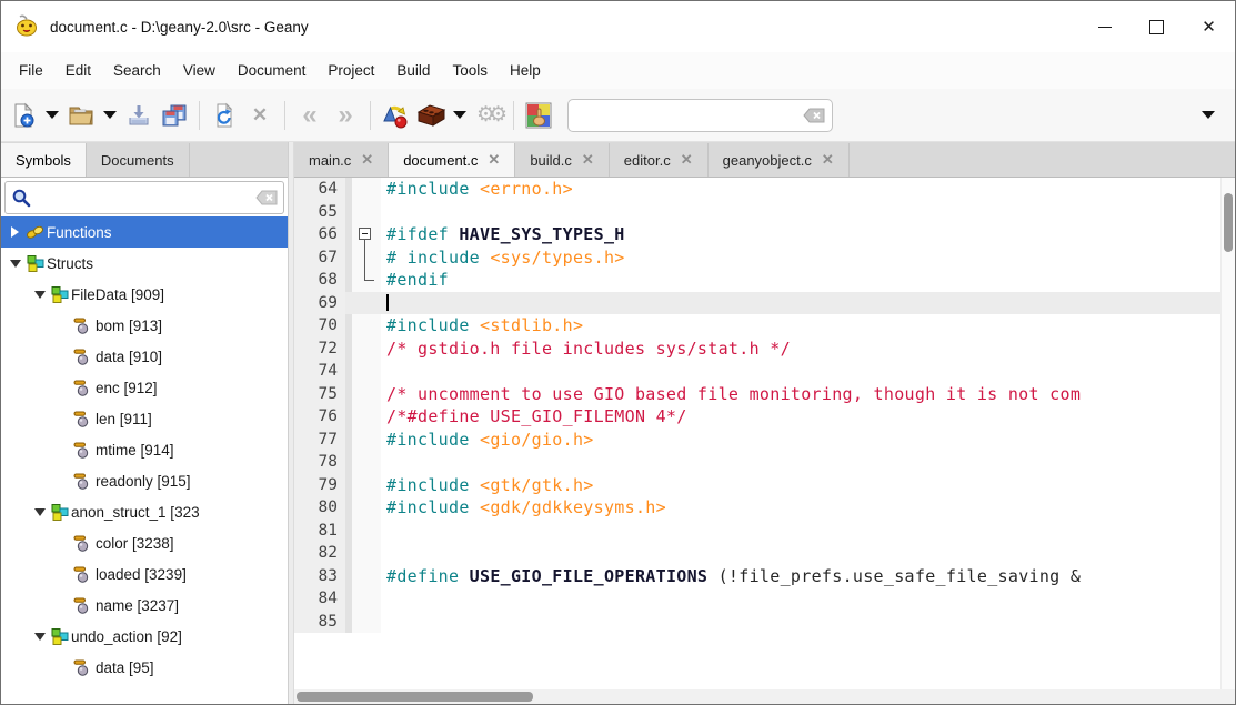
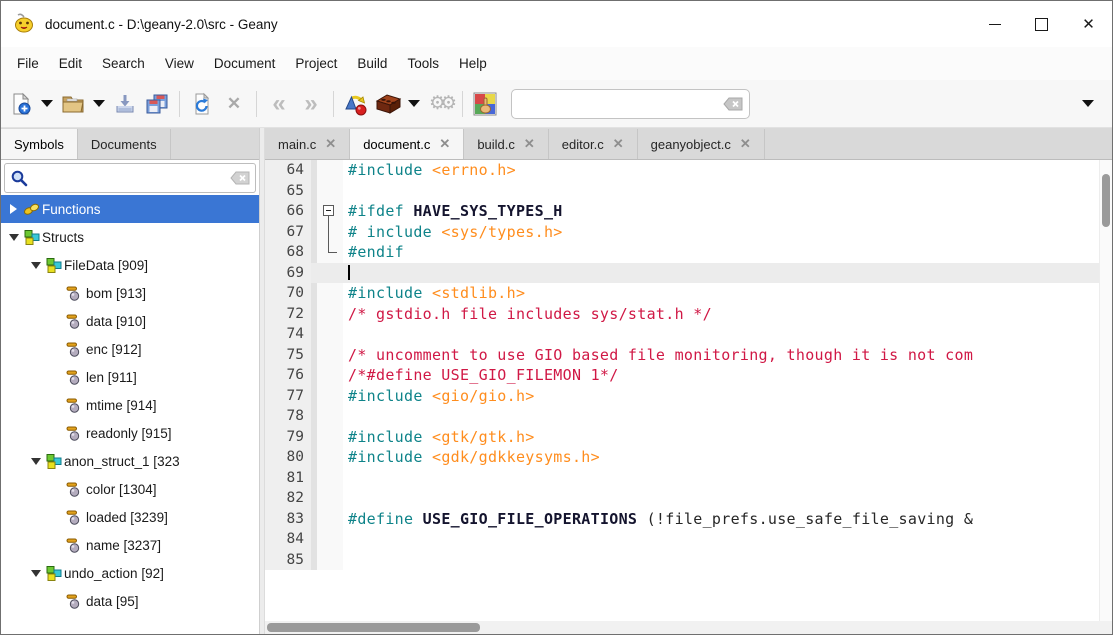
  document.c - D:\geany-2.0\src - Geany
  ✕
  File
  Edit
  Search
  View
  Document
  Project
  Build
  Tools
  Help
  ✕
  «
  »
  ⚙⚙
  Symbols
  Documents
  Functions
  Structs
  FileData [909]
  bom [913]
  data [910]
  enc [912]
  len [911]
  mtime [914]
  readonly [915]
  anon_struct_1 [323
- color [3238]
+ color [1304]
  loaded [3239]
  name [3237]
  undo_action [92]
  data [95]
  main.c
  ✕
  document.c
  ✕
  build.c
  ✕
  editor.c
  ✕
  geanyobject.c
  ✕
  64
  #include <errno.h>
  65
  66
  #ifdef HAVE_SYS_TYPES_H
  67
  # include <sys/types.h>
  68
  #endif
  69
  70
  #include <stdlib.h>
  72
  /* gstdio.h file includes sys/stat.h */
  74
  75
  /* uncomment to use GIO based file monitoring, though it is not com
  76
- /*#define USE_GIO_FILEMON 4*/
+ /*#define USE_GIO_FILEMON 1*/
  77
  #include <gio/gio.h>
  78
  79
  #include <gtk/gtk.h>
  80
  #include <gdk/gdkkeysyms.h>
  81
  82
  83
  #define USE_GIO_FILE_OPERATIONS (!file_prefs.use_safe_file_saving &
  84
  85
